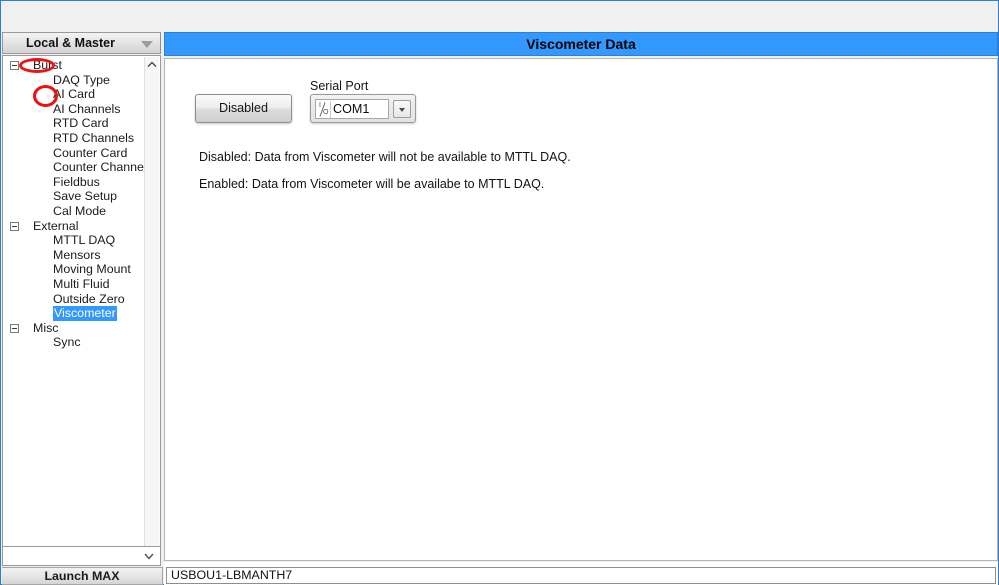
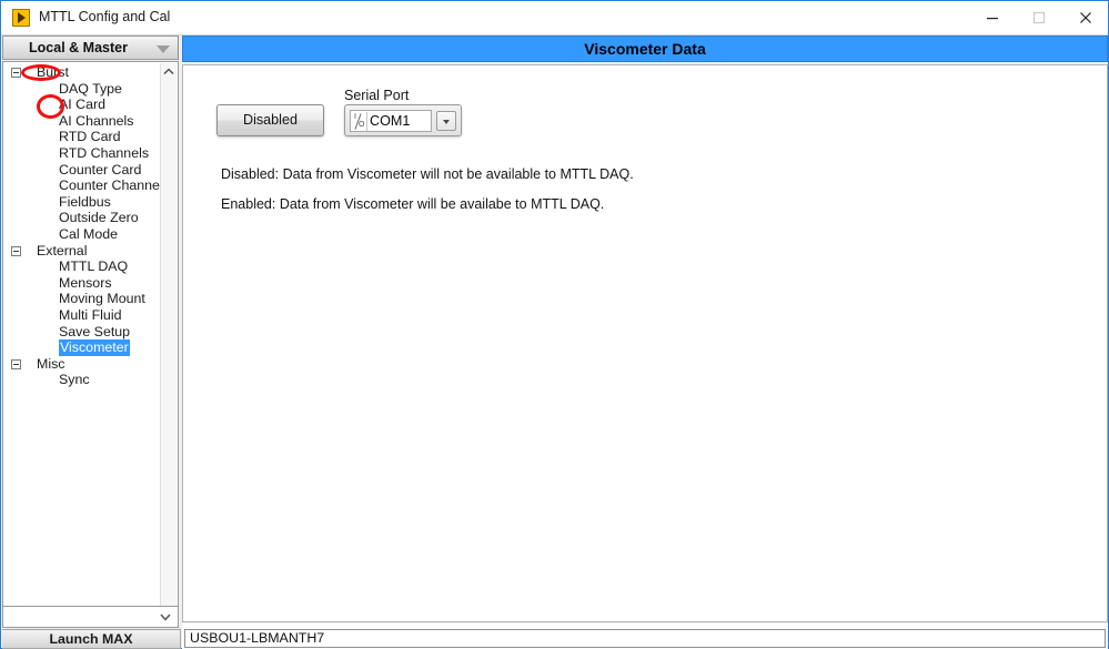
+ MTTL Config and Cal
  Local & Master
  Burst
  DAQ Type
  AI Card
  AI Channels
  RTD Card
  RTD Channels
  Counter Card
  Counter Channe
  Fieldbus
- Save Setup
+ Outside Zero
  Cal Mode
  External
  MTTL DAQ
  Mensors
  Moving Mount
  Multi Fluid
- Outside Zero
+ Save Setup
  Viscometer
  Misc
  Sync
  Launch MAX
  Viscometer Data
  Disabled
  Serial Port
  COM1
  Disabled: Data from Viscometer will not be available to MTTL DAQ.
  Enabled: Data from Viscometer will be availabe to MTTL DAQ.
  USBOU1-LBMANTH7
